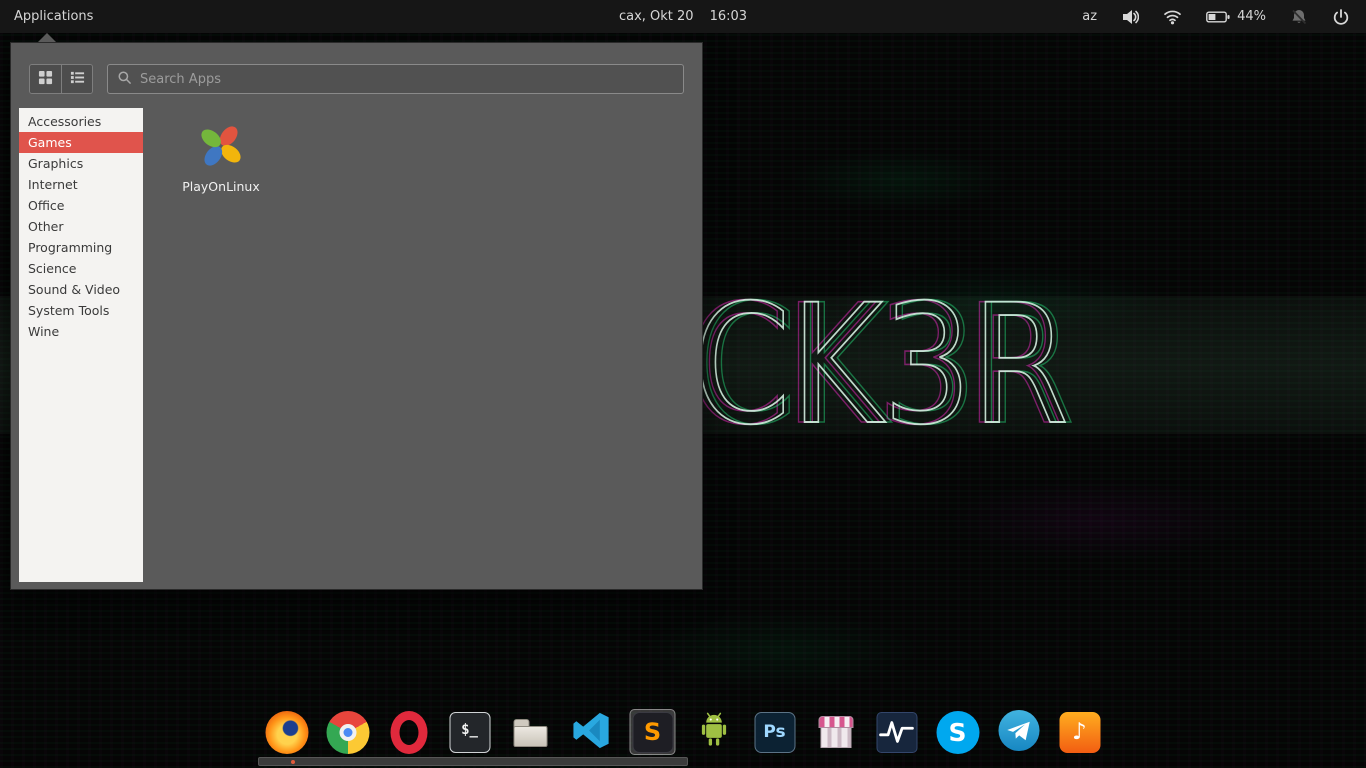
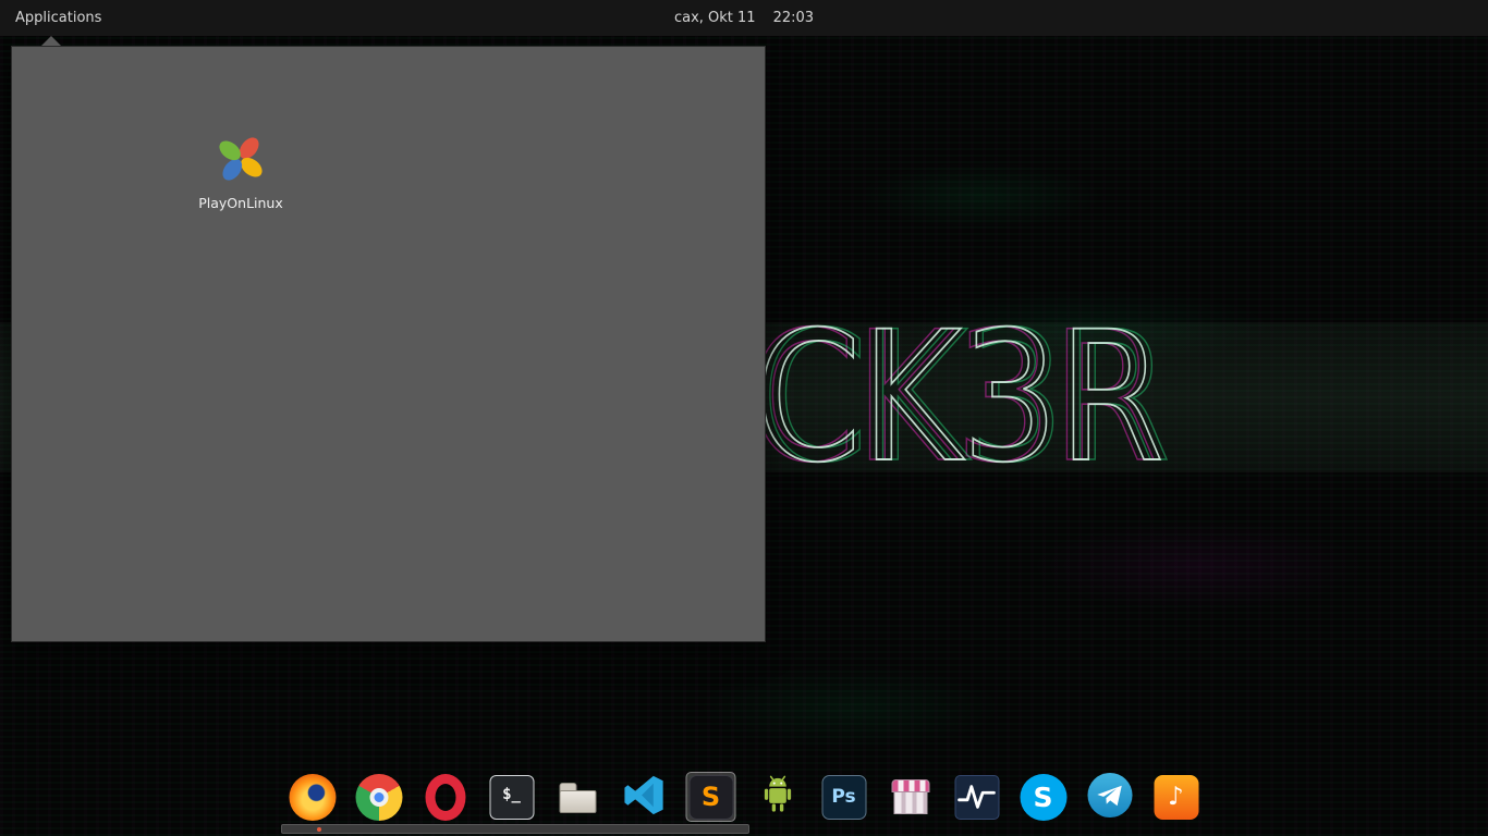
  Applications
- cax, Okt 20
+ cax, Okt 11
- 16:03
+ 22:03
- az
- 44%
- Search Apps
- Accessories
- Games
- Graphics
- Internet
- Office
- Other
- Programming
- Science
- Sound & Video
- System Tools
- Wine
  PlayOnLinux
  $_
  S
  Ps
  S
  ♪
